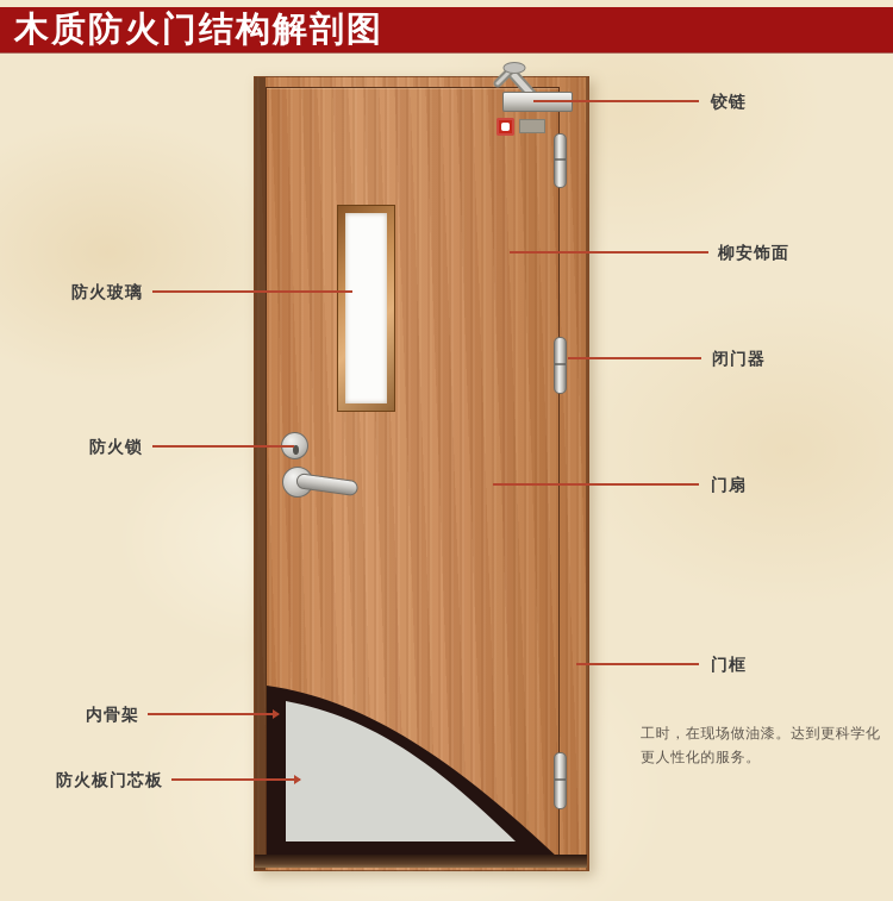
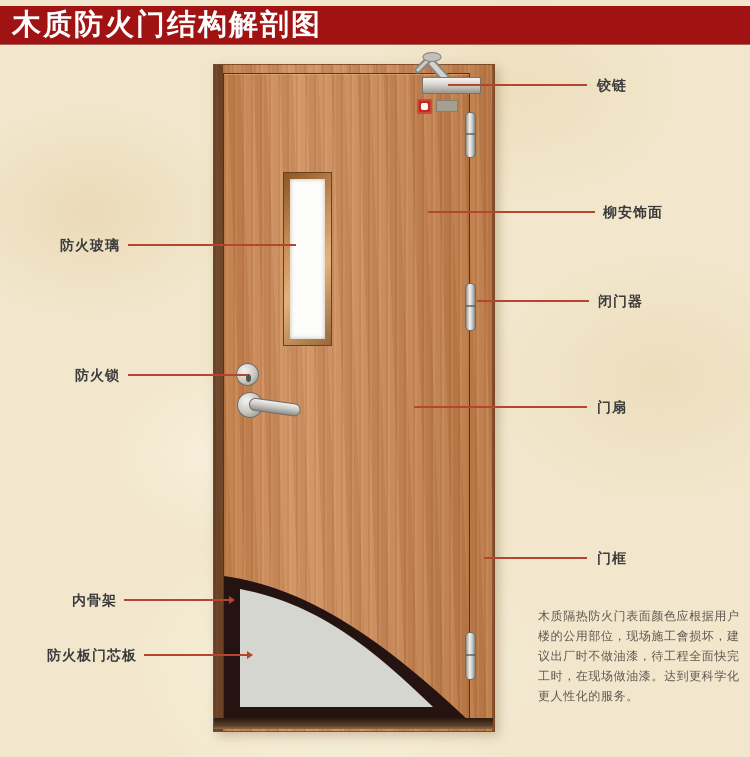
  木质防火门结构解剖图
  铰链
  柳安饰面
  闭门器
  门扇
  门框
  防火玻璃
  防火锁
  内骨架
  防火板门芯板
+ 木质隔热防火门表面颜色应根据用户
+ 楼的公用部位，现场施工會损坏，建
+ 议出厂时不做油漆，待工程全面快完
  工时，在现场做油漆。达到更科学化
  更人性化的服务。
